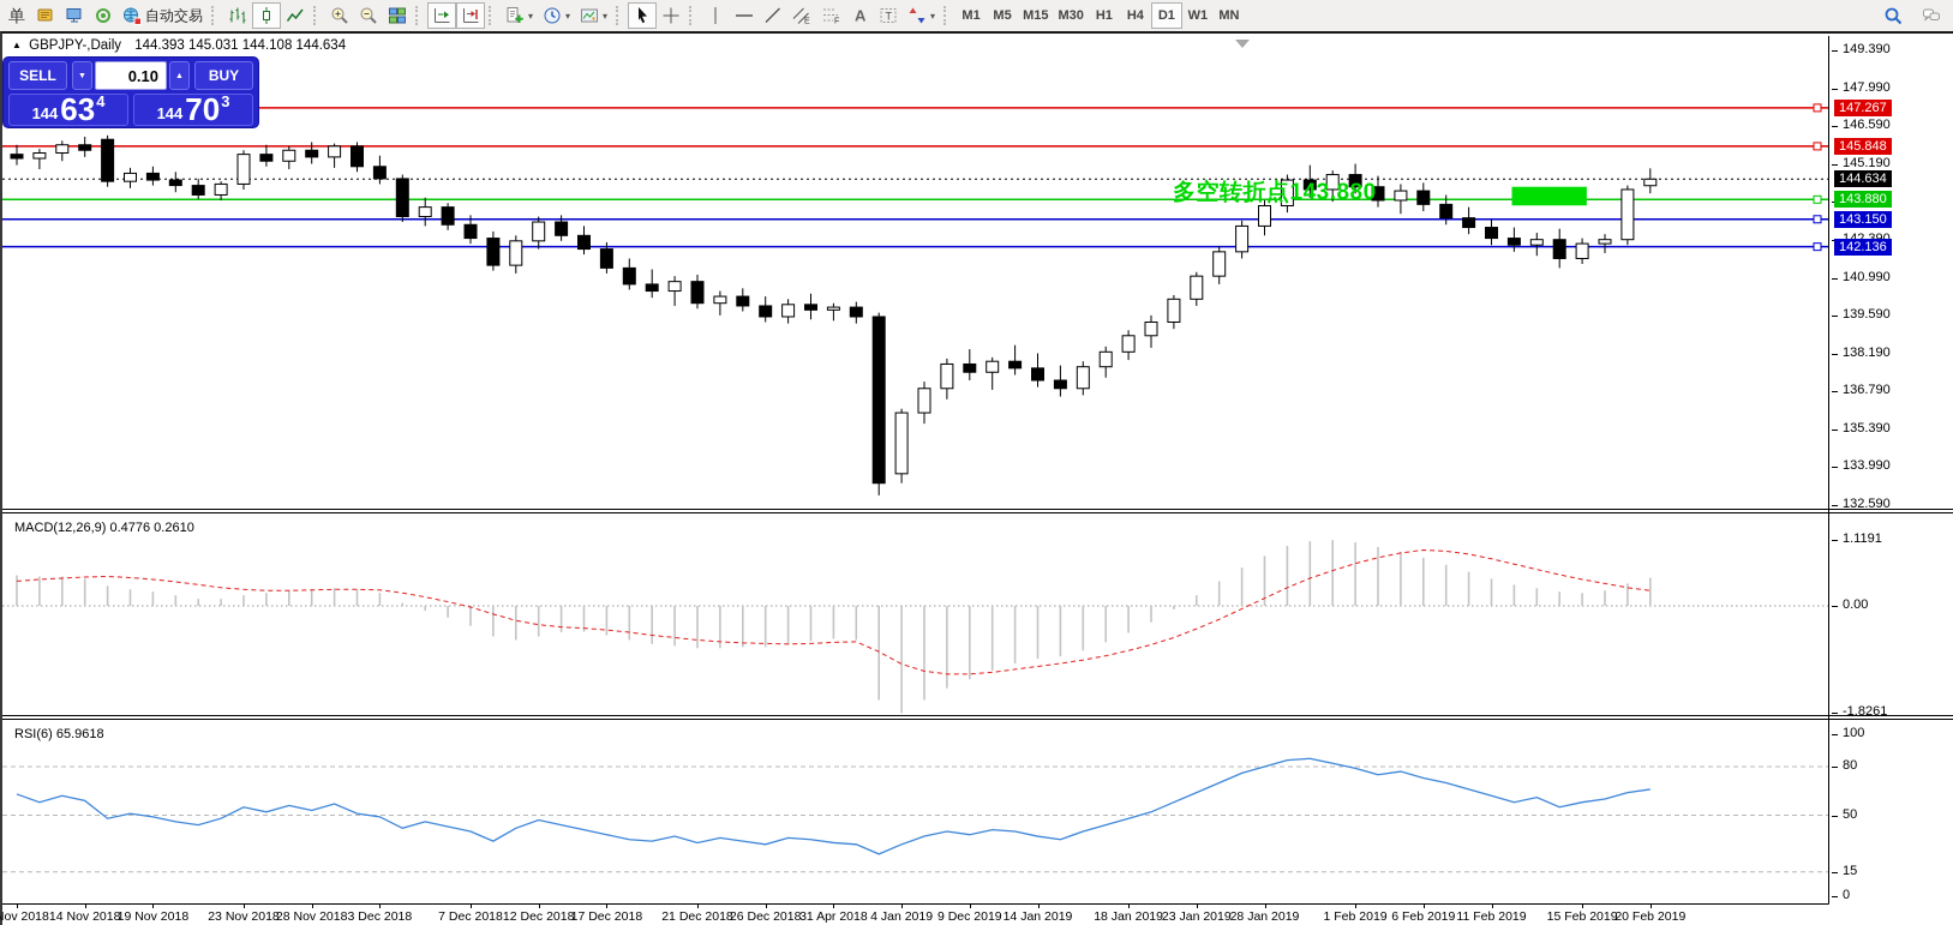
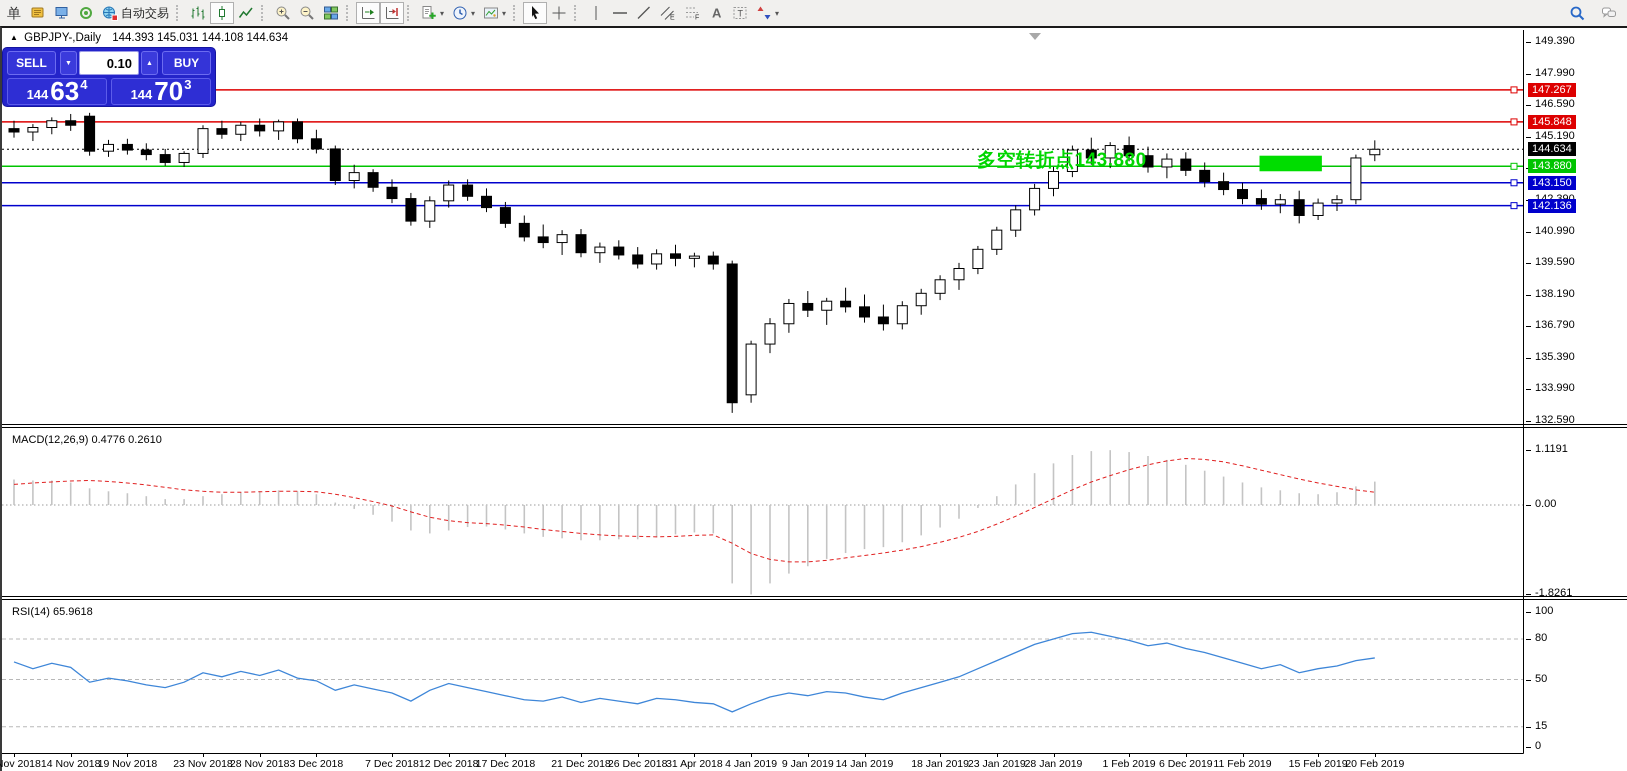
  单
  自动交易
  ▾
  ▾
  ▾
  ▾
- M1
- M5
- M15
- M30
- H1
- H4
- D1
- W1
- MN
  ▲ GBPJPY-,Daily 144.393 145.031 144.108 144.634
  MACD(12,26,9) 0.4776 0.2610
- RSI(6) 65.9618
+ RSI(14) 65.9618
  多空转折点143.880
  SELL
  0.10
  BUY
  144
  63
  4
  144
  70
  3
  149.390
  147.990
  146.590
  145.190
  140.990
  139.590
  138.190
  136.790
  135.390
  133.990
  132.590
  1.1191
  0.00
  -1.8261
  100
  80
  50
  15
  0
  147.267
  145.848
  144.634
  143.880
  143.150
  142.136
  ov 2018
  14 Nov 2018
  19 Nov 2018
  23 Nov 2018
  28 Nov 2018
  3 Dec 2018
  7 Dec 2018
  12 Dec 2018
  17 Dec 2018
  21 Dec 2018
  26 Dec 2018
  31 Apr 2018
  4 Jan 2019
- 9 Dec 2019
+ 9 Jan 2019
  14 Jan 2019
  18 Jan 2019
  23 Jan 2019
  28 Jan 2019
  1 Feb 2019
- 6 Feb 2019
+ 6 Dec 2019
  11 Feb 2019
  15 Feb 2019
  20 Feb 2019
